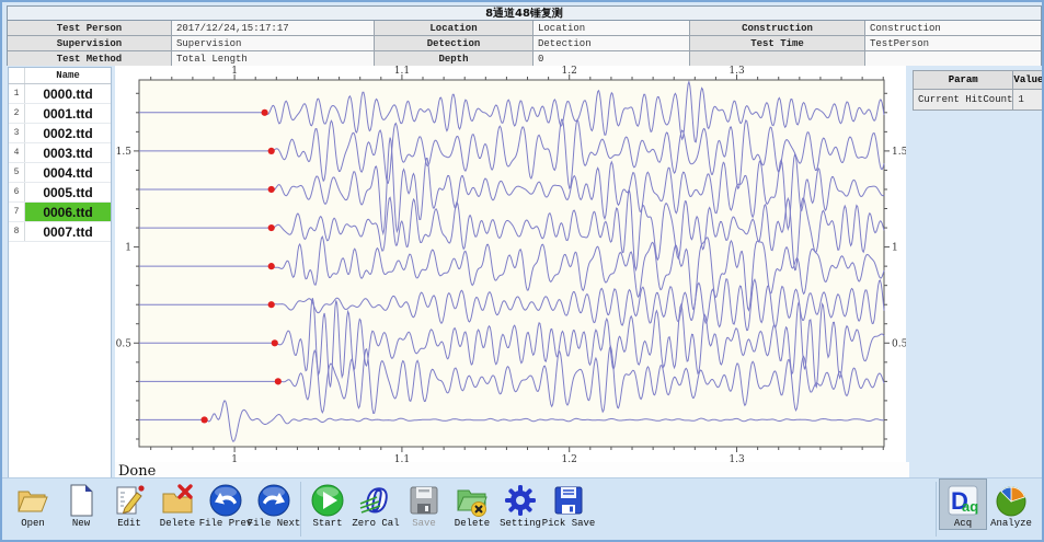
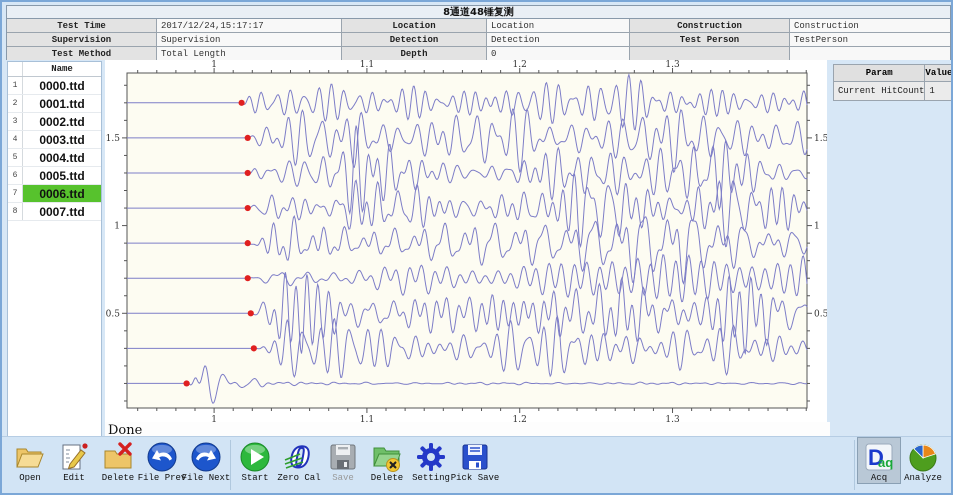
  8通道48锤复测
- Test Person
+ Test Time
  2017/12/24,15:17:17
  Location
  Location
  Construction
  Construction
  Supervision
  Supervision
  Detection
  Detection
- Test Time
+ Test Person
  TestPerson
  Test Method
  Total Length
  Depth
  0
  Name
  1
  0000.ttd
  2
  0001.ttd
  3
  0002.ttd
  4
  0003.ttd
  5
  0004.ttd
  6
  0005.ttd
  7
  0006.ttd
  8
  0007.ttd
  1
  1
  1.1
  1.1
  1.2
  1.2
  1.3
  1.3
  1.5
  1.5
  1
  1
  0.5
  0.5
  Done
  Param	Value
  Current HitCount	1
  Open
- New
  Edit
  Delete
  File Prev
  File Next
  Start
  0
  Zero Cal
  Save
  Delete
  Setting
  Pick Save
  D
  aq
  Acq
  Analyze
